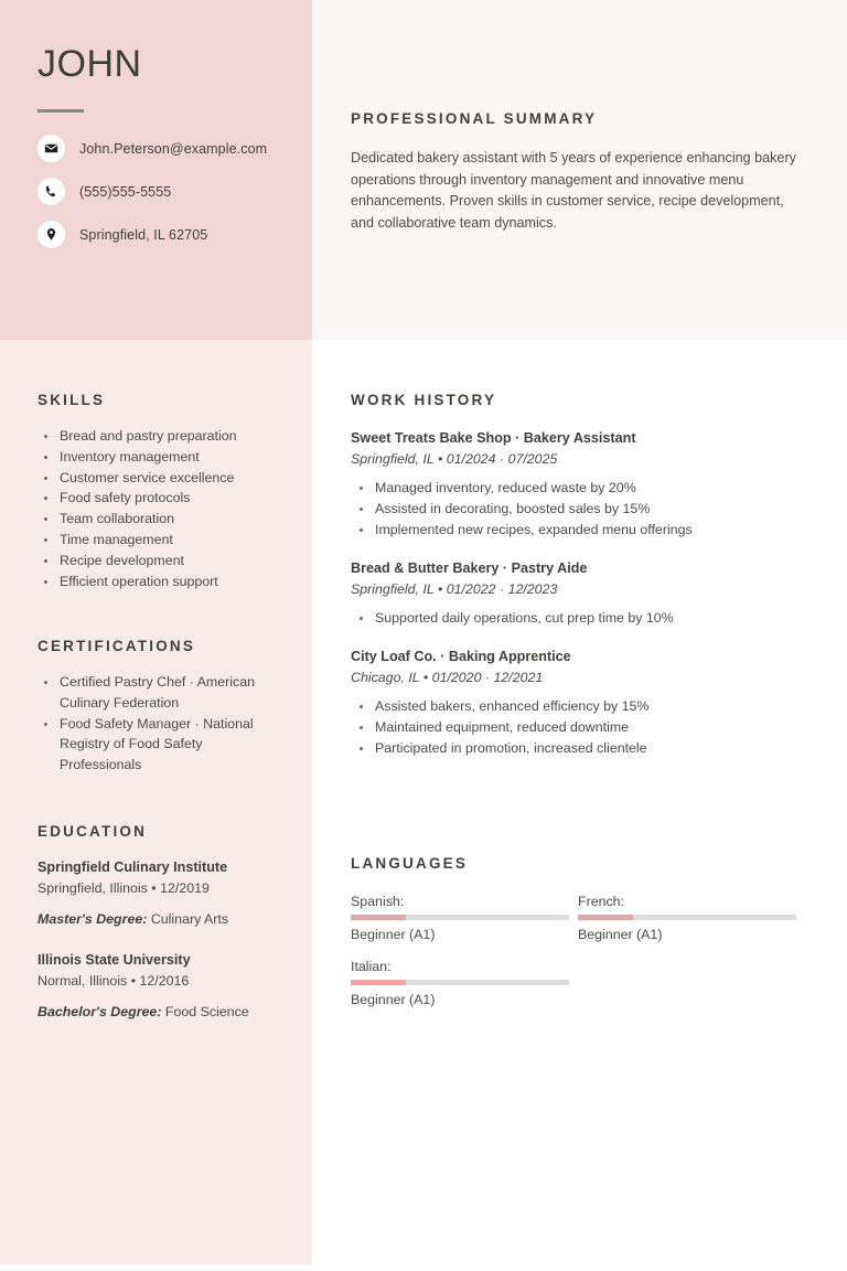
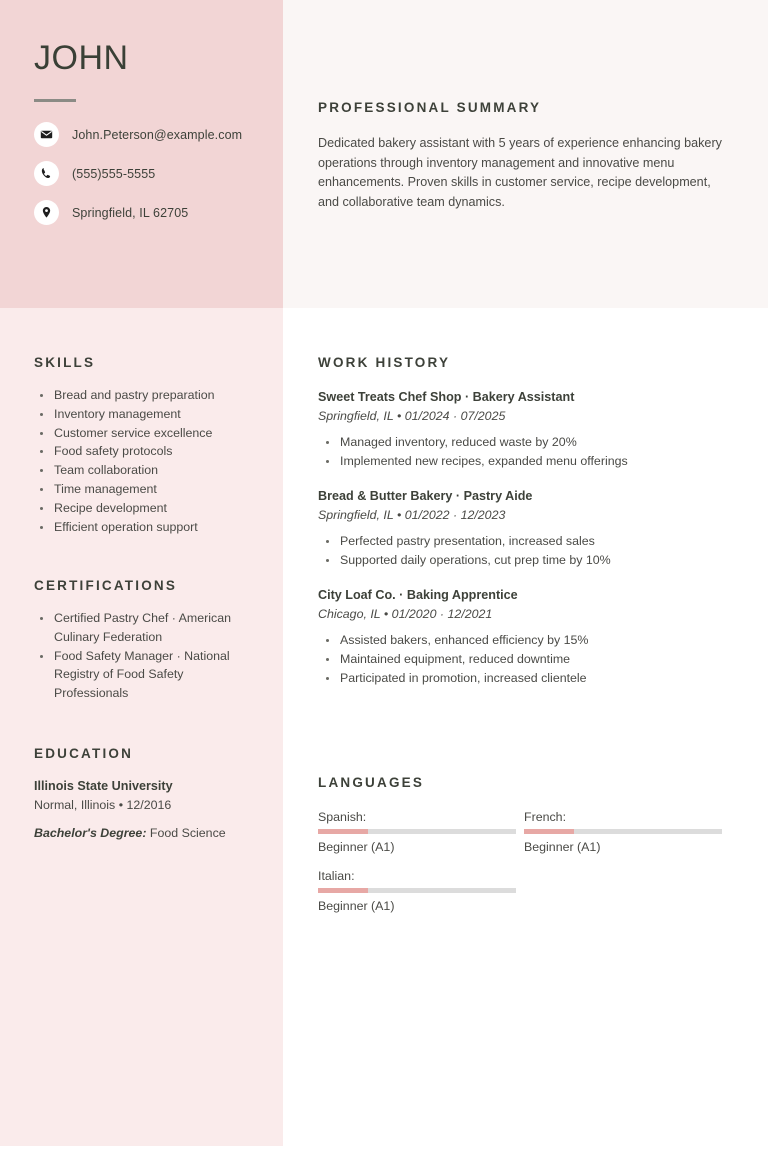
  JOHN
  John.Peterson@example.com
  (555)555-5555
  Springfield, IL 62705
  PROFESSIONAL SUMMARY
  Dedicated bakery assistant with 5 years of experience enhancing bakery operations through inventory management and innovative menu enhancements. Proven skills in customer service, recipe development, and collaborative team dynamics.
  SKILLS
  Bread and pastry preparation
  Inventory management
  Customer service excellence
  Food safety protocols
  Team collaboration
  Time management
  Recipe development
  Efficient operation support
  CERTIFICATIONS
  Certified Pastry Chef · American Culinary Federation
  Food Safety Manager · National Registry of Food Safety Professionals
  EDUCATION
- Springfield Culinary Institute
- Springfield, Illinois • 12/2019
- Master's Degree: Culinary Arts
  Illinois State University
  Normal, Illinois • 12/2016
  Bachelor's Degree: Food Science
  WORK HISTORY
- Sweet Treats Bake Shop · Bakery Assistant
+ Sweet Treats Chef Shop · Bakery Assistant
  Springfield, IL • 01/2024 · 07/2025
  Managed inventory, reduced waste by 20%
- Assisted in decorating, boosted sales by 15%
  Implemented new recipes, expanded menu offerings
  Bread & Butter Bakery · Pastry Aide
  Springfield, IL • 01/2022 · 12/2023
+ Perfected pastry presentation, increased sales
  Supported daily operations, cut prep time by 10%
  City Loaf Co. · Baking Apprentice
  Chicago, IL • 01/2020 · 12/2021
  Assisted bakers, enhanced efficiency by 15%
  Maintained equipment, reduced downtime
  Participated in promotion, increased clientele
  LANGUAGES
  Spanish:
  Beginner (A1)
  French:
  Beginner (A1)
  Italian:
  Beginner (A1)
